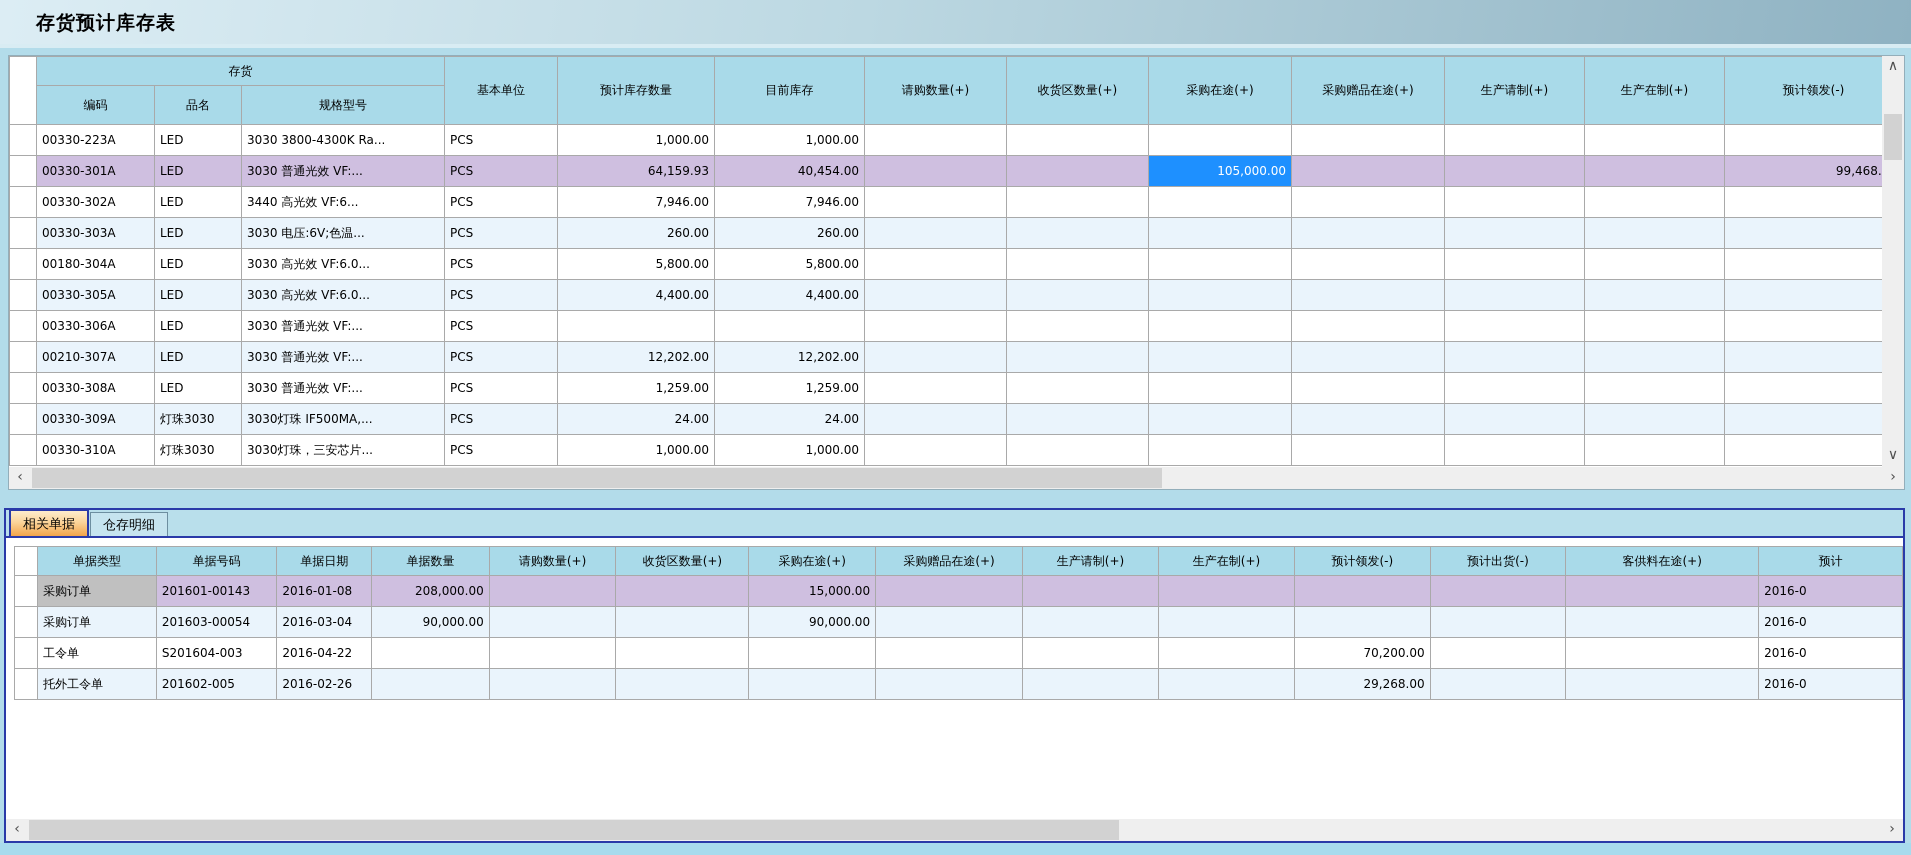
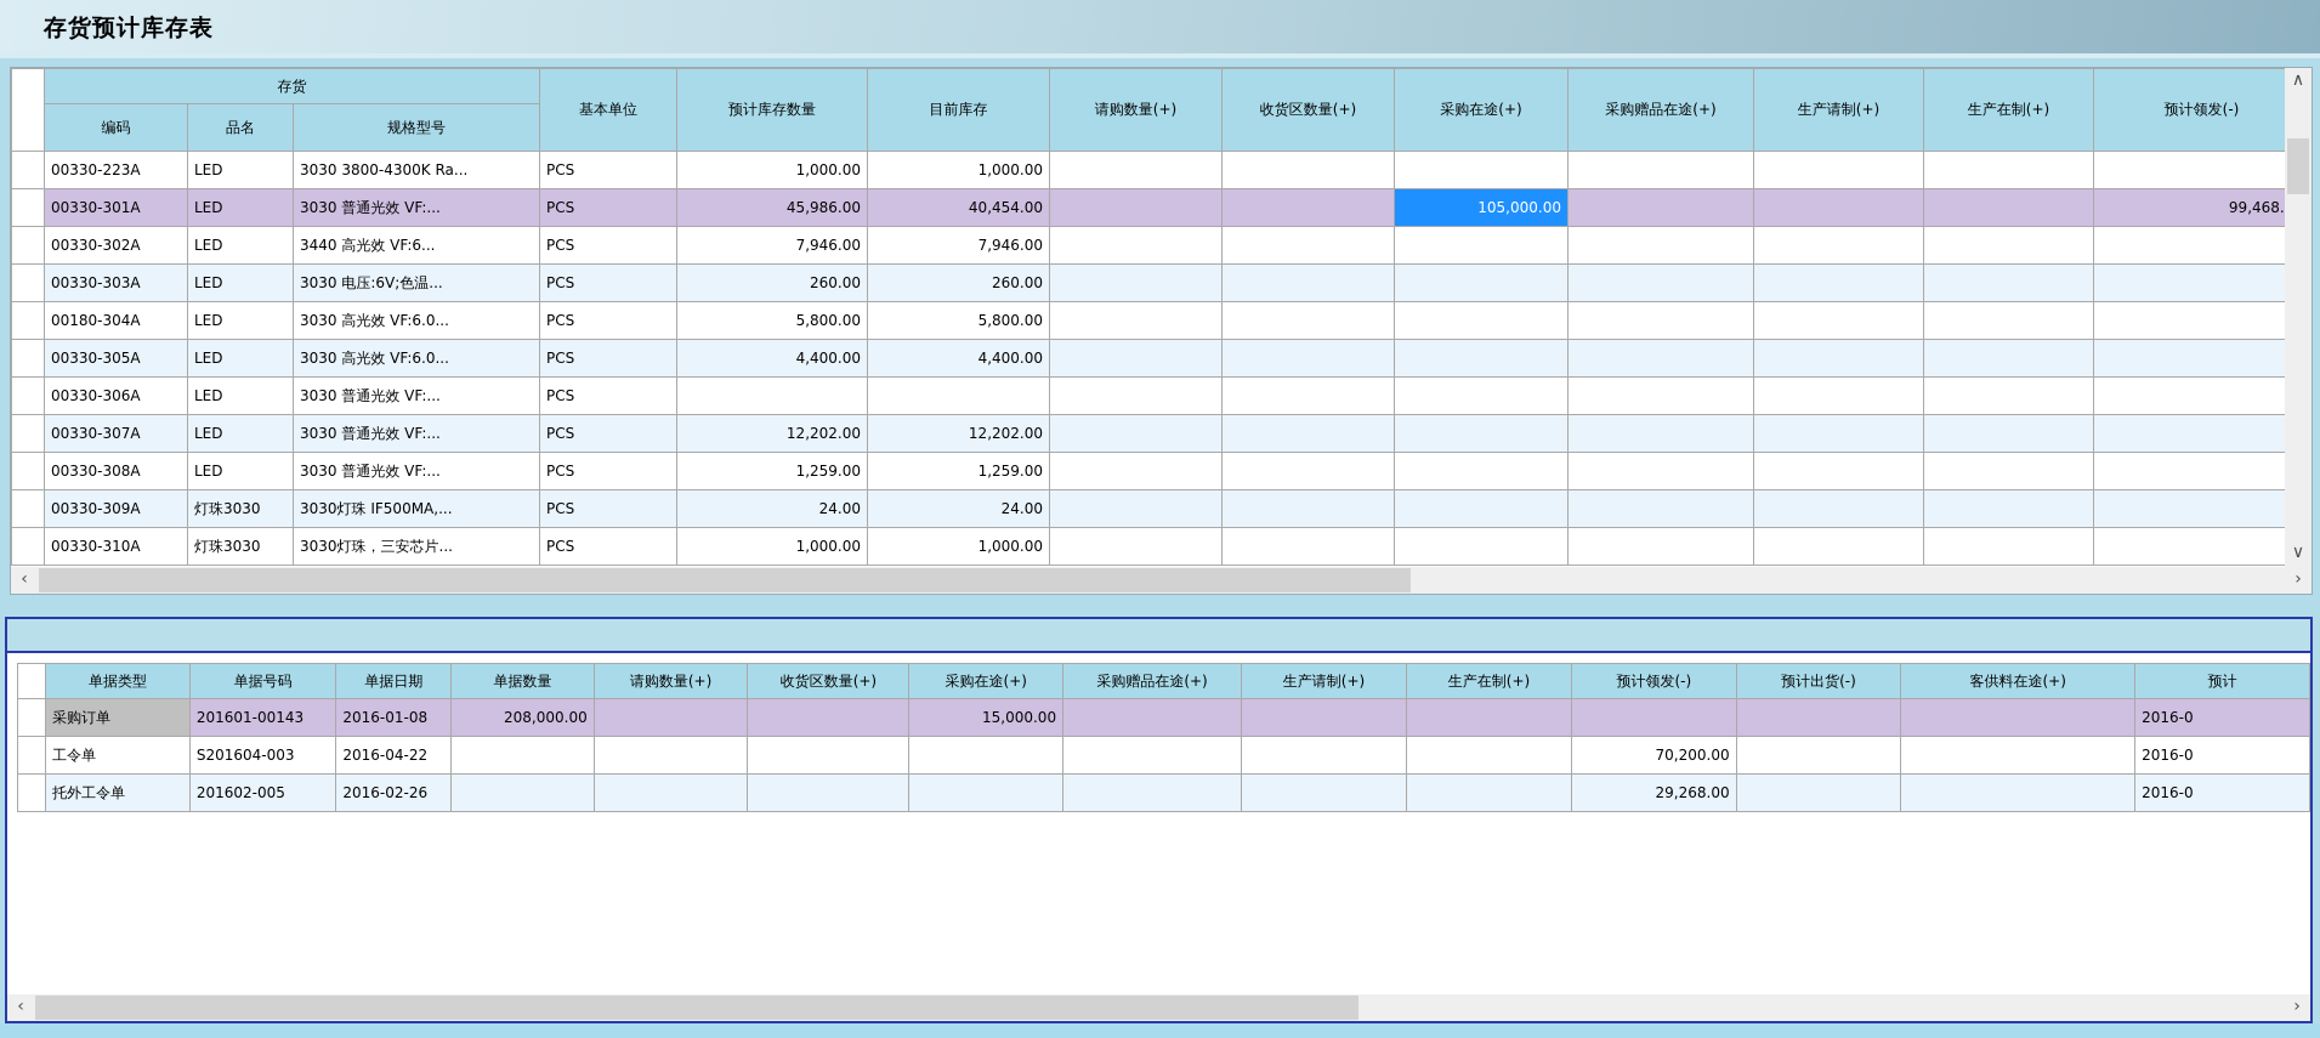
  存货预计库存表
  	存货	基本单位	预计库存数量	目前库存	请购数量(+)	收货区数量(+)	采购在途(+)	采购赠品在途(+)	生产请制(+)	生产在制(+)	预计领发(-)
  编码	品名	规格型号
  	00330-223A	LED	3030 3800-4300K Ra...	PCS	1,000.00	1,000.00
- 	00330-301A	LED	3030 普通光效 VF:...	PCS	64,159.93	40,454.00			105,000.00				99,468.
+ 	00330-301A	LED	3030 普通光效 VF:...	PCS	45,986.00	40,454.00			105,000.00				99,468.
  	00330-302A	LED	3440 高光效 VF:6...	PCS	7,946.00	7,946.00
  	00330-303A	LED	3030 电压:6V;色温...	PCS	260.00	260.00
  	00180-304A	LED	3030 高光效 VF:6.0...	PCS	5,800.00	5,800.00
  	00330-305A	LED	3030 高光效 VF:6.0...	PCS	4,400.00	4,400.00
  	00330-306A	LED	3030 普通光效 VF:...	PCS
- 	00210-307A	LED	3030 普通光效 VF:...	PCS	12,202.00	12,202.00
+ 	00330-307A	LED	3030 普通光效 VF:...	PCS	12,202.00	12,202.00
  	00330-308A	LED	3030 普通光效 VF:...	PCS	1,259.00	1,259.00
  	00330-309A	灯珠3030	3030灯珠 IF500MA,...	PCS	24.00	24.00
  	00330-310A	灯珠3030	3030灯珠，三安芯片...	PCS	1,000.00	1,000.00
  ∧
  ∨
  ‹
  ›
- 相关单据
- 仓存明细
  	单据类型	单据号码	单据日期	单据数量	请购数量(+)	收货区数量(+)	采购在途(+)	采购赠品在途(+)	生产请制(+)	生产在制(+)	预计领发(-)	预计出货(-)	客供料在途(+)	预计
  	采购订单	201601-00143	2016-01-08	208,000.00			15,000.00							2016-0
- 	采购订单	201603-00054	2016-03-04	90,000.00			90,000.00							2016-0
  	工令单	S201604-003	2016-04-22								70,200.00			2016-0
  	托外工令单	201602-005	2016-02-26								29,268.00			2016-0
  ‹
  ›
